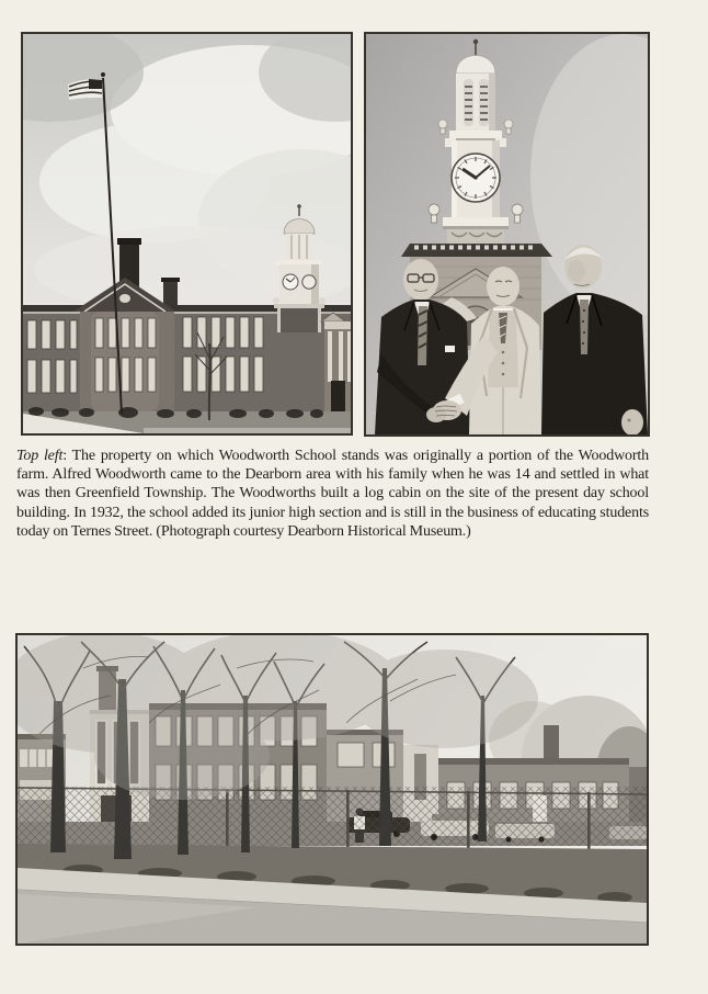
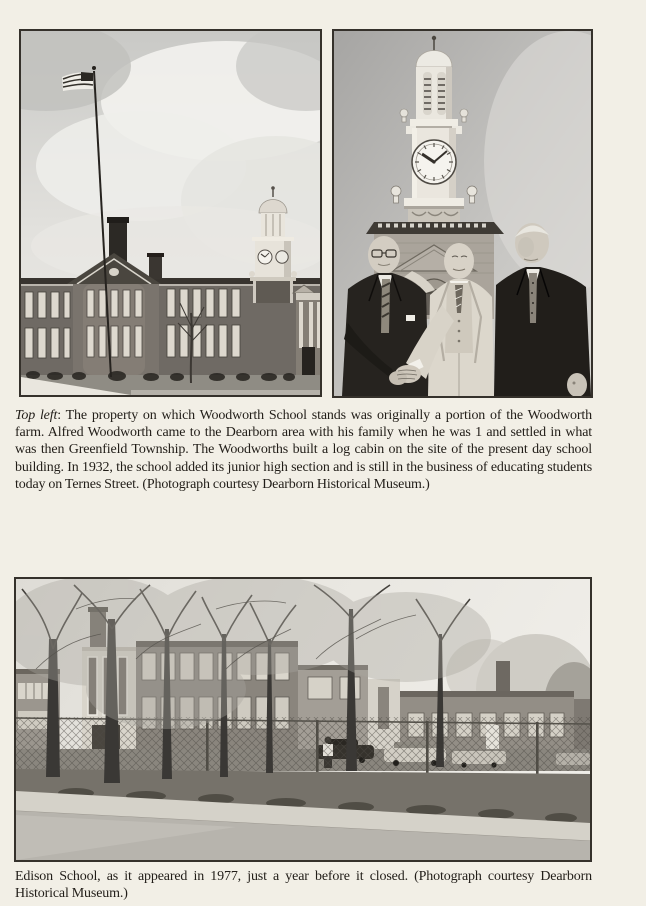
- Top left: The property on which Woodworth School stands was originally a portion of the Woodworth farm. Alfred Woodworth came to the Dearborn area with his family when he was 14 and settled in what was then Greenfield Township. The Woodworths built a log cabin on the site of the present day school building. In 1932, the school added its junior high section and is still in the business of educating students today on Ternes Street. (Photograph courtesy Dearborn Historical Museum.)
+ Top left: The property on which Woodworth School stands was originally a portion of the Woodworth farm. Alfred Woodworth came to the Dearborn area with his family when he was 1 and settled in what was then Greenfield Township. The Woodworths built a log cabin on the site of the present day school building. In 1932, the school added its junior high section and is still in the business of educating students today on Ternes Street. (Photograph courtesy Dearborn Historical Museum.)
+ Edison School, as it appeared in 1977, just a year before it closed. (Photograph courtesy Dearborn Historical Museum.)
